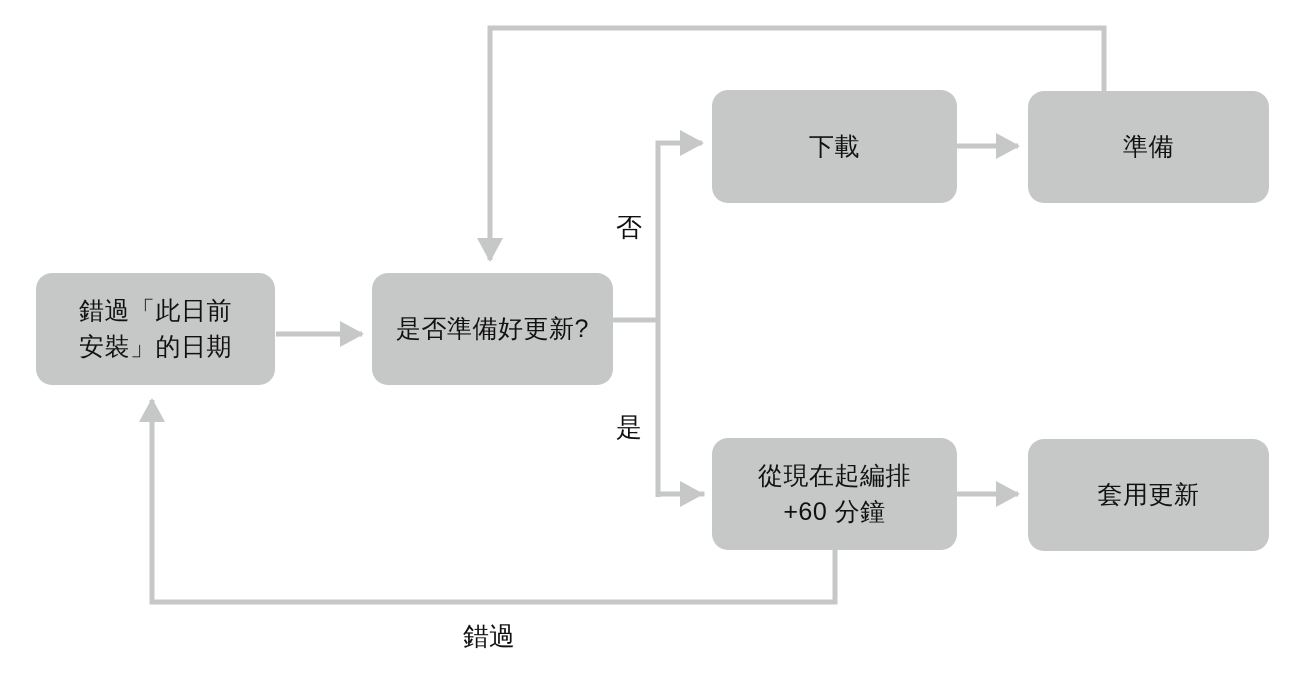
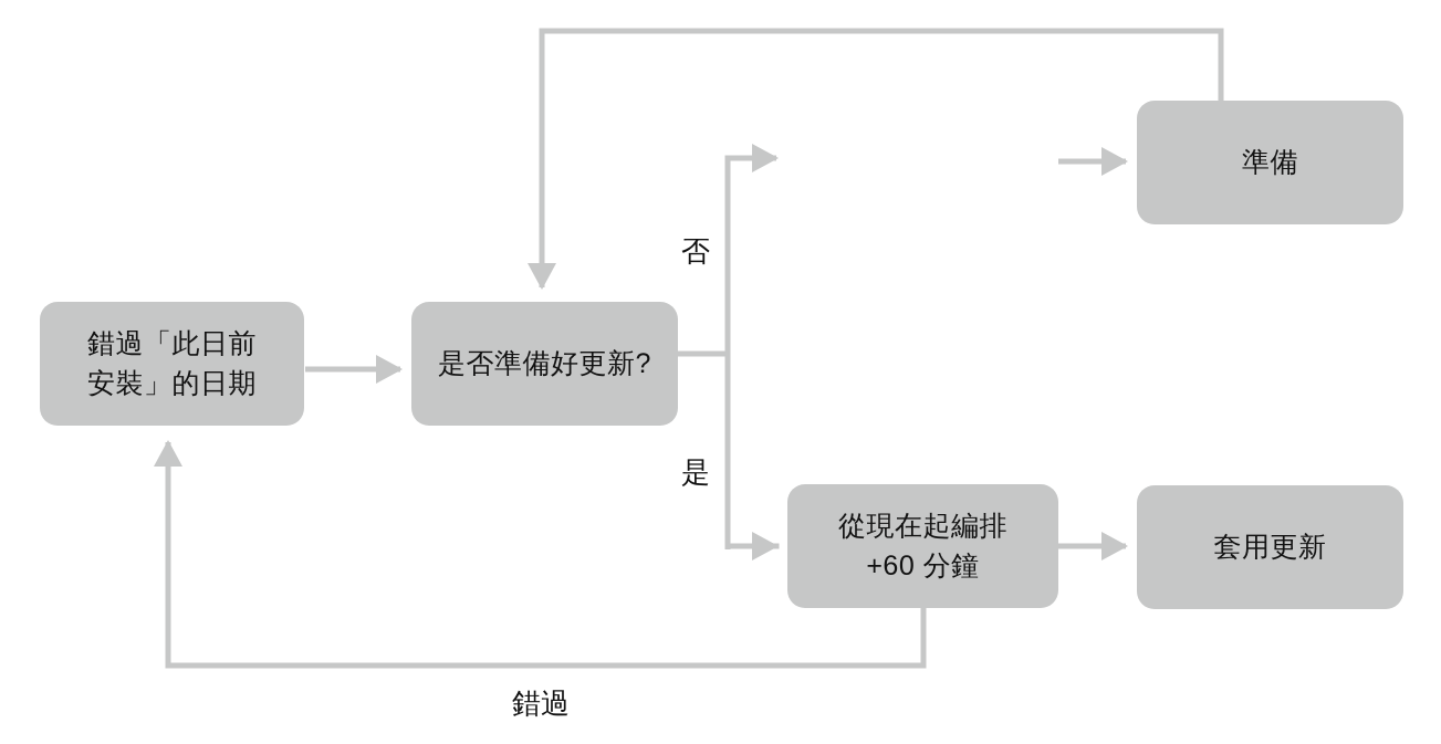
  錯過「此日前
  安裝」的日期
  是否準備好更新?
- 下載
  準備
  從現在起編排
  +60 分鐘
  套用更新
  否
  是
  錯過
